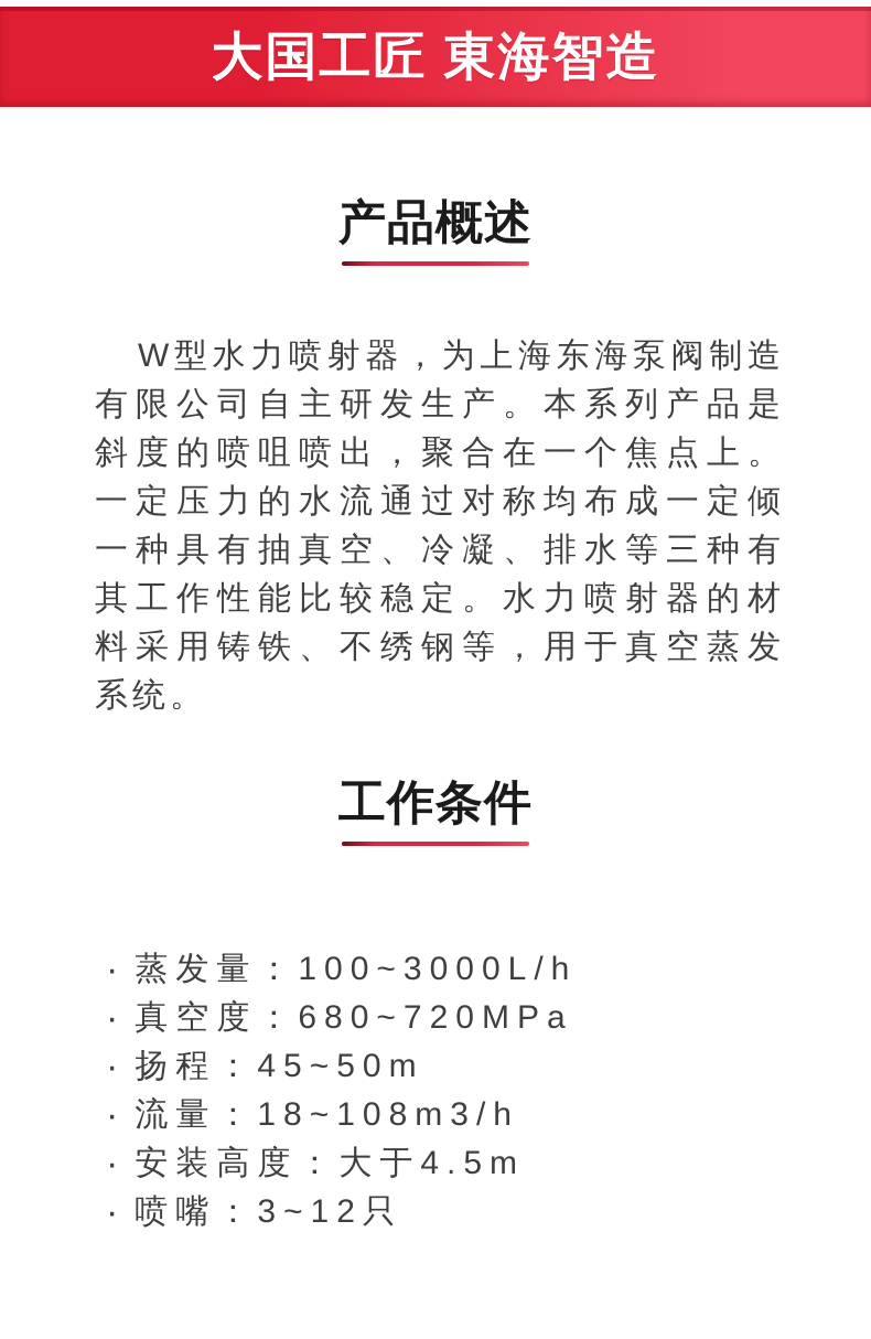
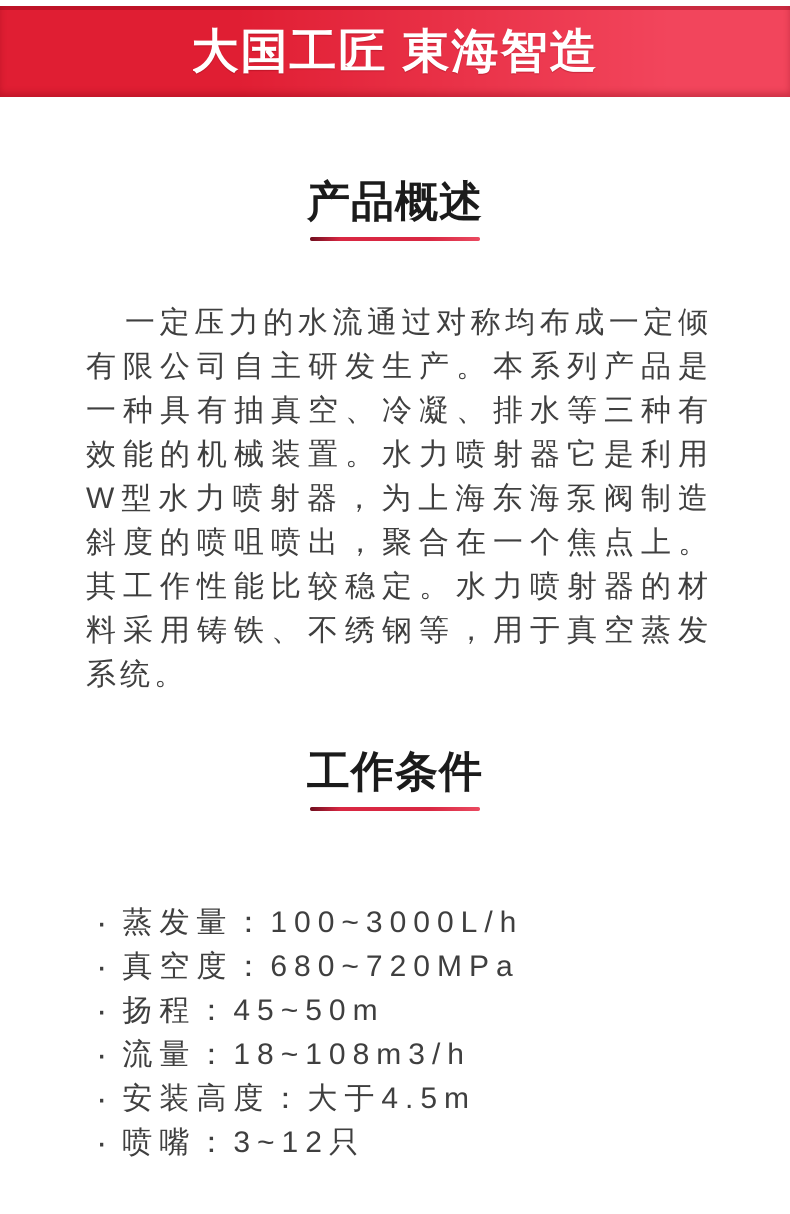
  大国工匠 東海智造
  产品概述
- W型水力喷射器，为上海东海泵阀制造
+ 一定压力的水流通过对称均布成一定倾
  有限公司自主研发生产。本系列产品是
- 斜度的喷咀喷出，聚合在一个焦点上。
+ 一种具有抽真空、冷凝、排水等三种有
+ 效能的机械装置。水力喷射器它是利用
- 一定压力的水流通过对称均布成一定倾
+ W型水力喷射器，为上海东海泵阀制造
- 一种具有抽真空、冷凝、排水等三种有
+ 斜度的喷咀喷出，聚合在一个焦点上。
  其工作性能比较稳定。水力喷射器的材
  料采用铸铁、不绣钢等，用于真空蒸发
  系统。
  工作条件
  ·
  蒸发量：100~3000L/h
  ·
  真空度：680~720MPa
  ·
  扬程：45~50m
  ·
  流量：18~108m3/h
  ·
  安装高度：大于4.5m
  ·
  喷嘴：3~12只
